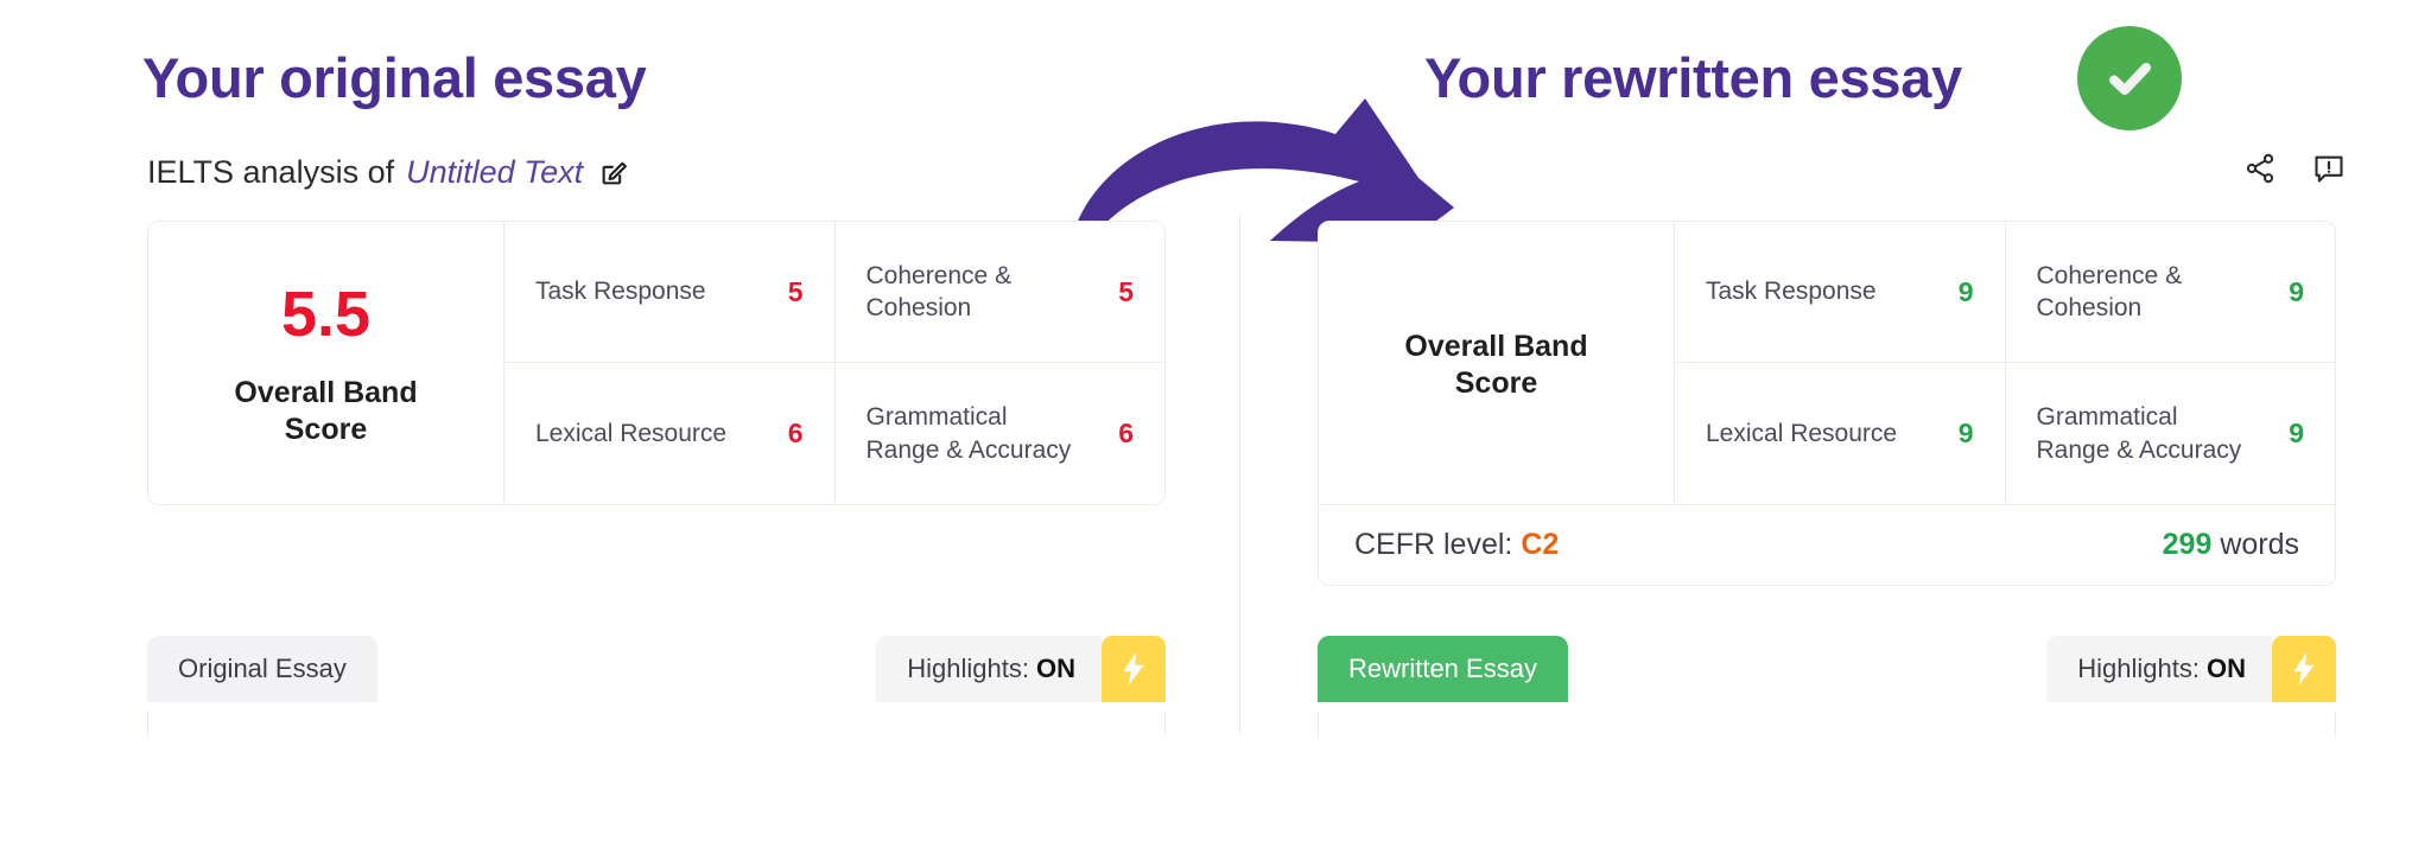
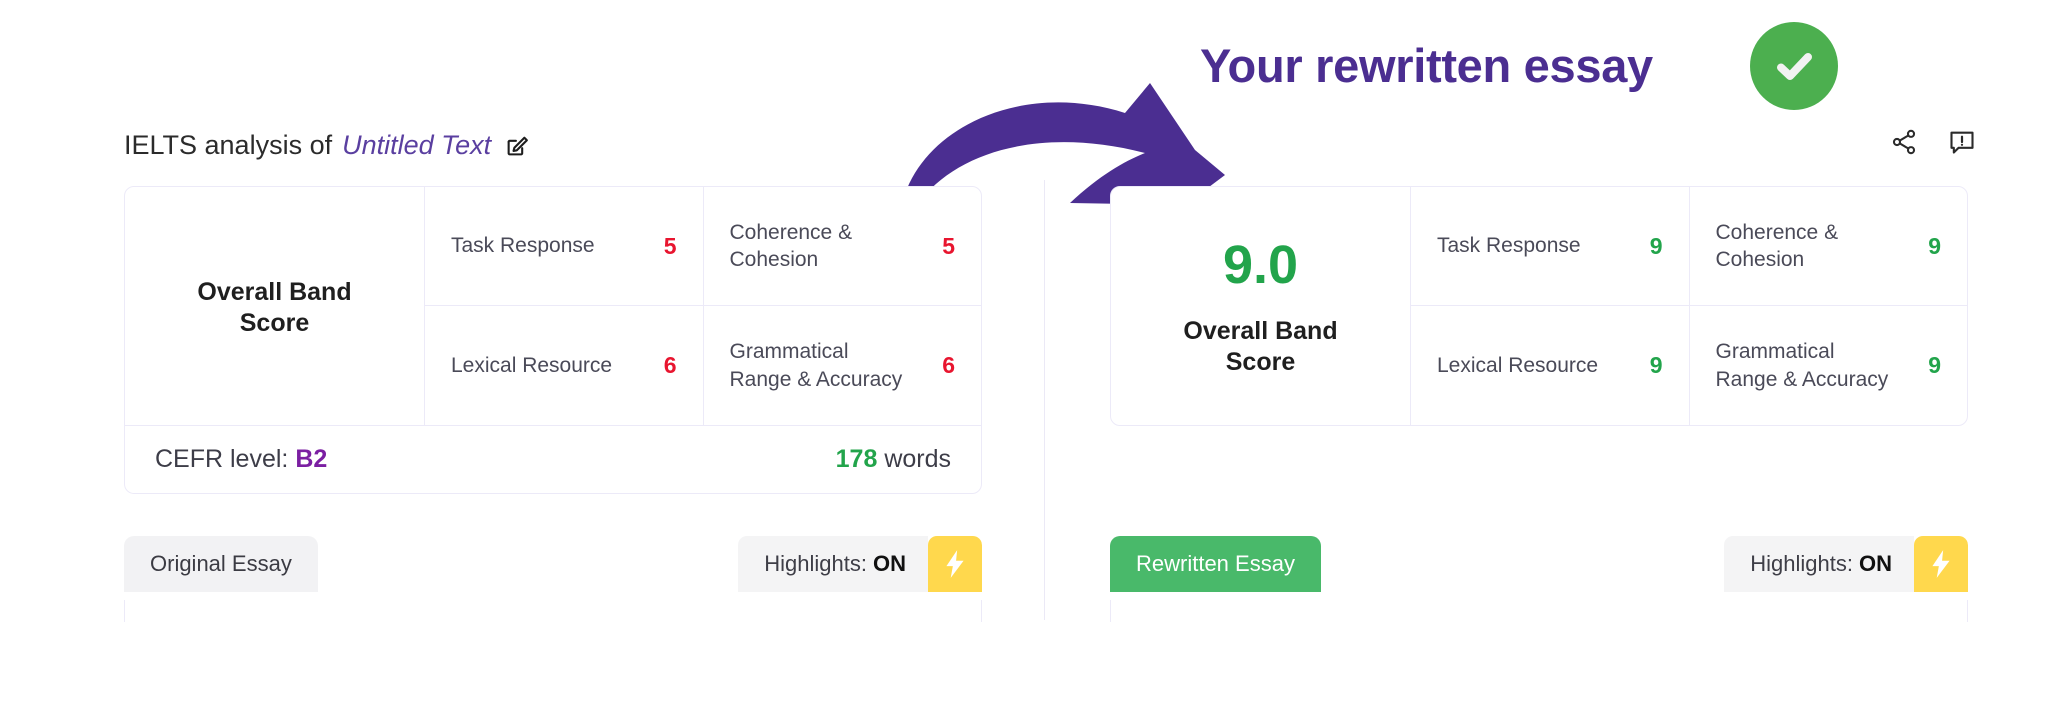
- Your original essay
  Your rewritten essay
  IELTS analysis of
  Untitled Text
- 5.5
  Overall Band
  Score
  Task Response
  5
  Lexical Resource
  6
  Coherence & Cohesion
  5
  Grammatical Range & Accuracy
  6
+ CEFR level: B2
+ 178 words
+ 9.0
  Overall Band
  Score
  Task Response
  9
  Lexical Resource
  9
  Coherence & Cohesion
  9
  Grammatical Range & Accuracy
  9
- CEFR level: C2
- 299 words
  Original Essay
  Highlights:
  ON
  Rewritten Essay
  Highlights:
  ON
